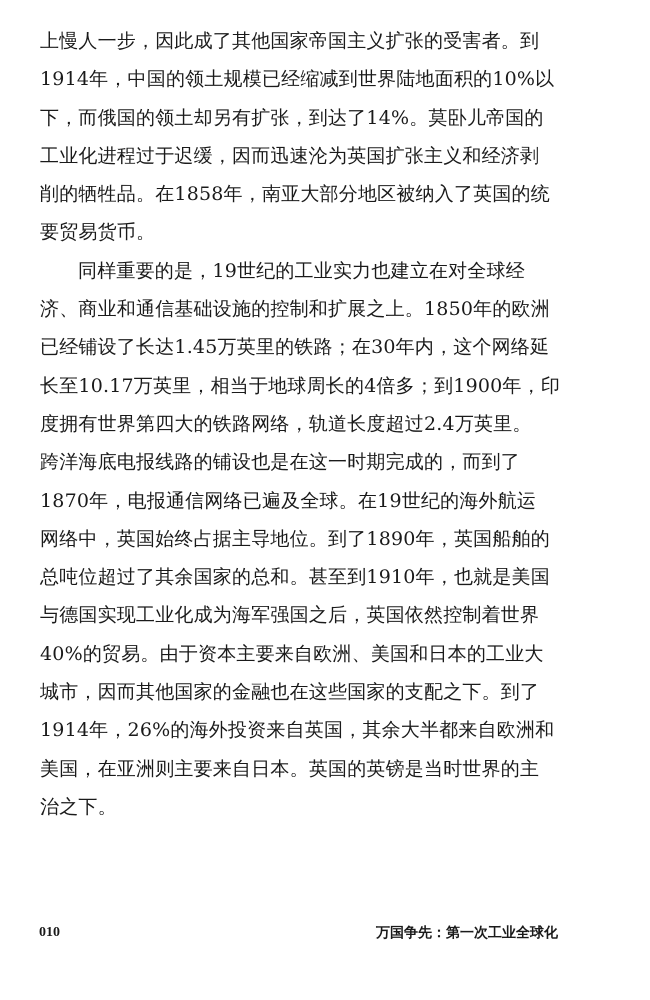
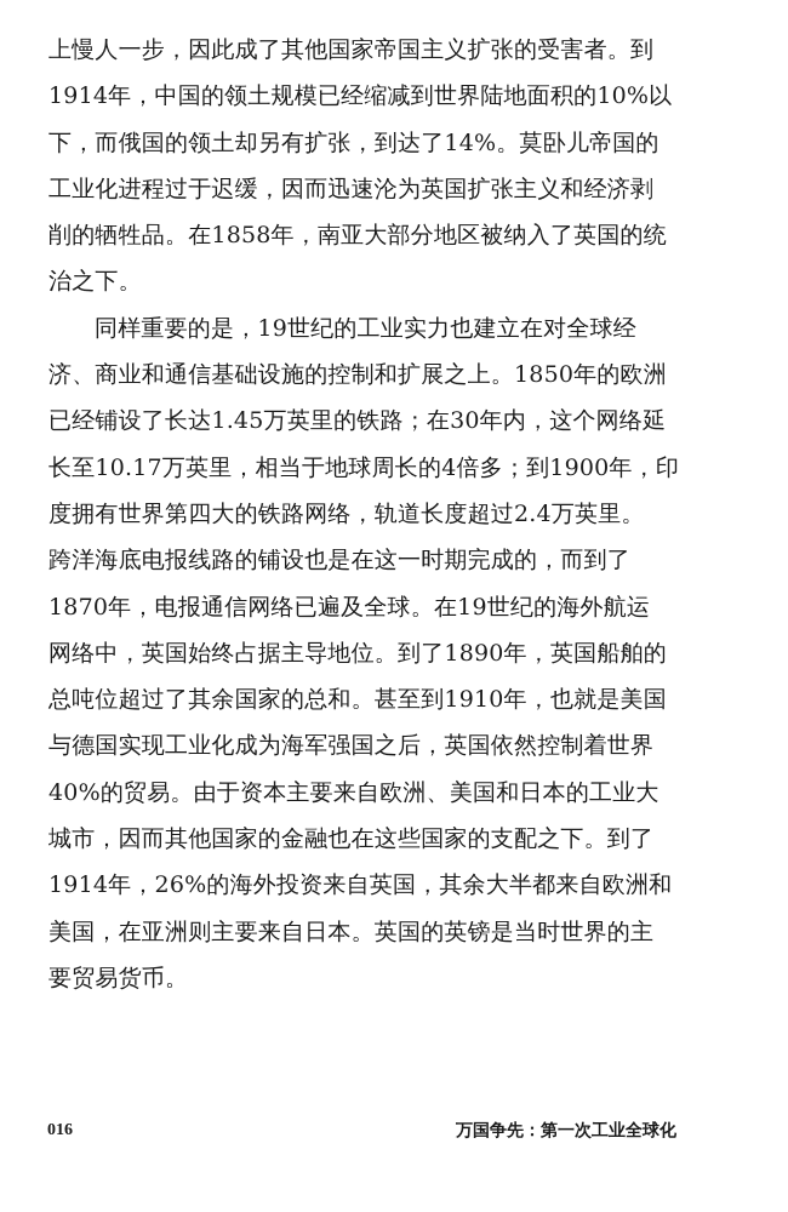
  上慢人一步，因此成了其他国家帝国主义扩张的受害者。到
  1914年，中国的领土规模已经缩减到世界陆地面积的10%以
  下，而俄国的领土却另有扩张，到达了14%。莫卧儿帝国的
  工业化进程过于迟缓，因而迅速沦为英国扩张主义和经济剥
  削的牺牲品。在1858年，南亚大部分地区被纳入了英国的统
- 要贸易货币。
+ 治之下。
  同样重要的是，19世纪的工业实力也建立在对全球经
  济、商业和通信基础设施的控制和扩展之上。1850年的欧洲
  已经铺设了长达1.45万英里的铁路；在30年内，这个网络延
  长至10.17万英里，相当于地球周长的4倍多；到1900年，印
  度拥有世界第四大的铁路网络，轨道长度超过2.4万英里。
  跨洋海底电报线路的铺设也是在这一时期完成的，而到了
  1870年，电报通信网络已遍及全球。在19世纪的海外航运
  网络中，英国始终占据主导地位。到了1890年，英国船舶的
  总吨位超过了其余国家的总和。甚至到1910年，也就是美国
  与德国实现工业化成为海军强国之后，英国依然控制着世界
  40%的贸易。由于资本主要来自欧洲、美国和日本的工业大
  城市，因而其他国家的金融也在这些国家的支配之下。到了
  1914年，26%的海外投资来自英国，其余大半都来自欧洲和
  美国，在亚洲则主要来自日本。英国的英镑是当时世界的主
- 治之下。
+ 要贸易货币。
- 010
+ 016
  万国争先：第一次工业全球化
